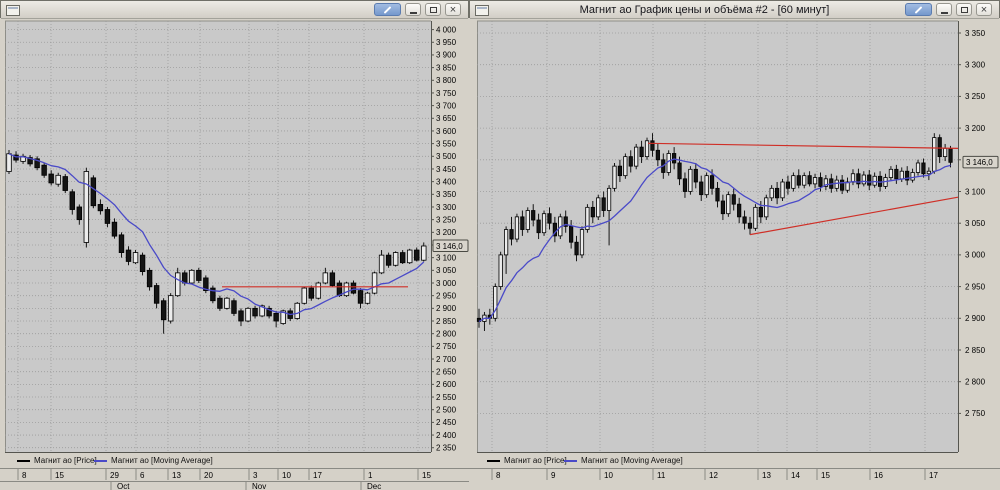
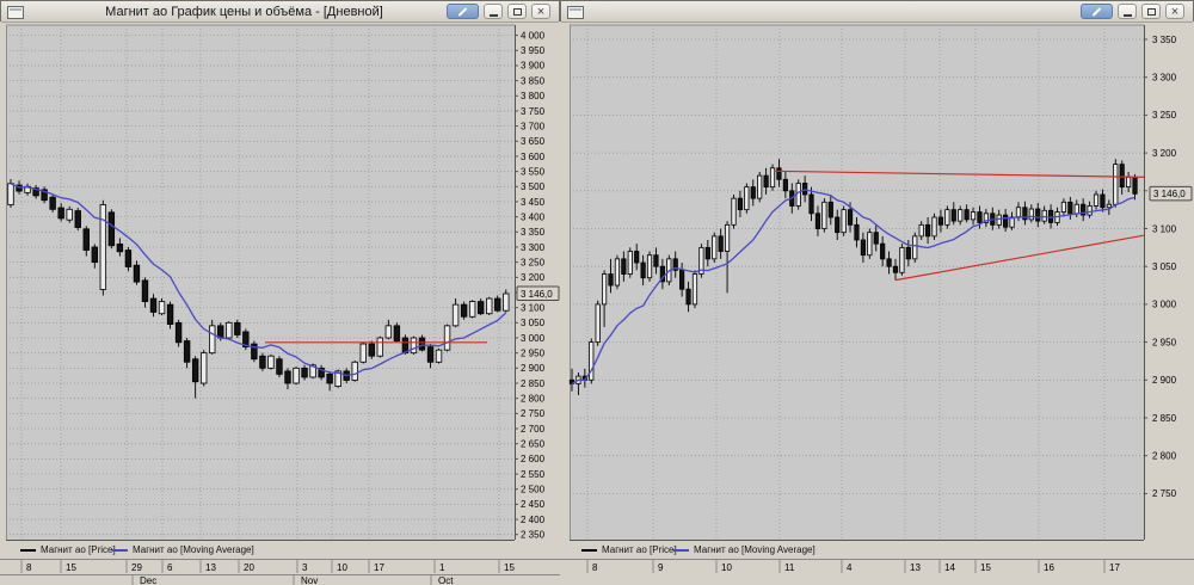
  4 000
  3 950
  3 900
  3 850
  3 800
  3 750
  3 700
  3 650
  3 600
  3 550
  3 500
  3 450
  3 400
  3 350
  3 300
  3 250
  3 200
  3 100
  3 050
  3 000
  2 950
  2 900
  2 850
  2 800
  2 750
  2 700
  2 650
  2 600
  2 550
  2 500
  2 450
  2 400
  2 350
  8
  15
  29
  6
  13
  20
  3
  10
  17
  1
  15
- Oct
+ Dec
  Nov
- Dec
+ Oct
  3 146,0
+ Магнит ао График цены и объёма - [Дневной]
  ×
  Магнит ао [Price
  Магнит ао [Moving Average]
  3 350
  3 300
  3 250
  3 200
  3 100
  3 050
  3 000
  2 950
  2 900
  2 850
  2 800
  2 750
  8
  9
  10
  11
- 12
+ 4
  13
  14
  15
  16
  17
  3 146,0
- Магнит ао График цены и объёма #2 - [60 минут]
  ×
  Магнит ао [Price
  Магнит ао [Moving Average]
